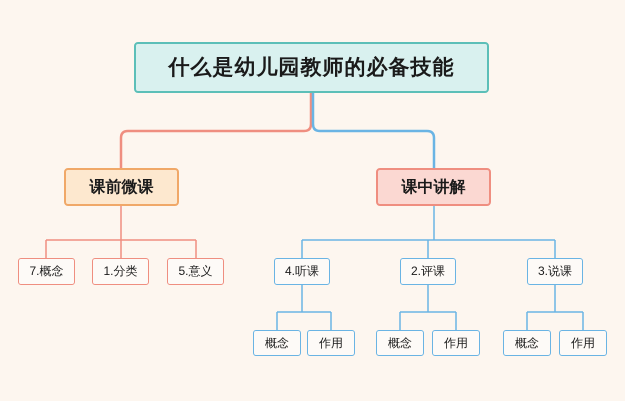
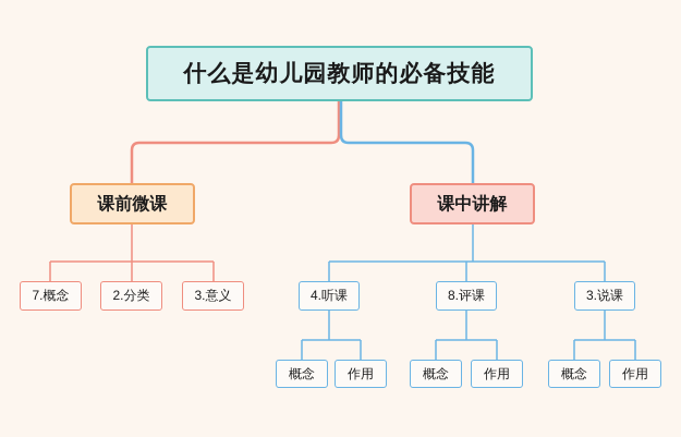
  什么是幼儿园教师的必备技能
  课前微课
  课中讲解
  7.概念
- 1.分类
+ 2.分类
- 5.意义
+ 3.意义
  4.听课
- 2.评课
+ 8.评课
  3.说课
  概念
  作用
  概念
  作用
  概念
  作用
